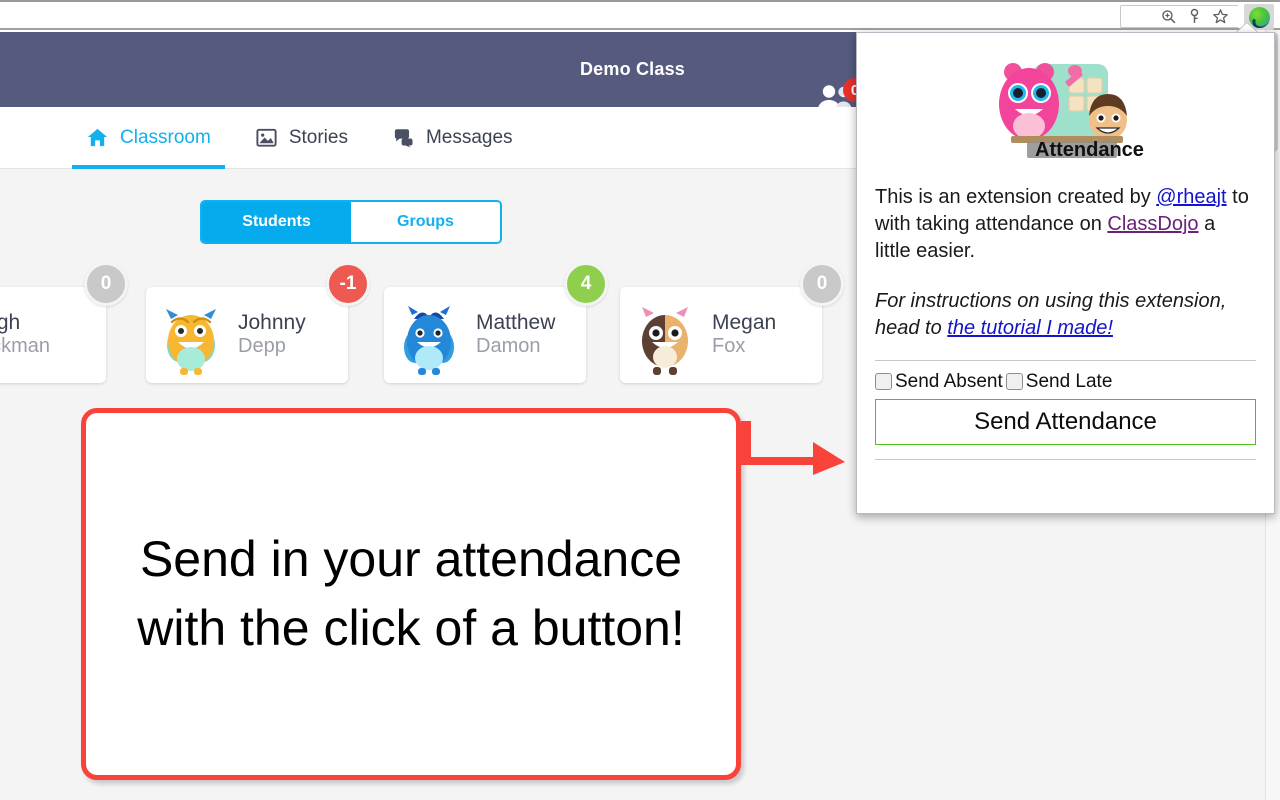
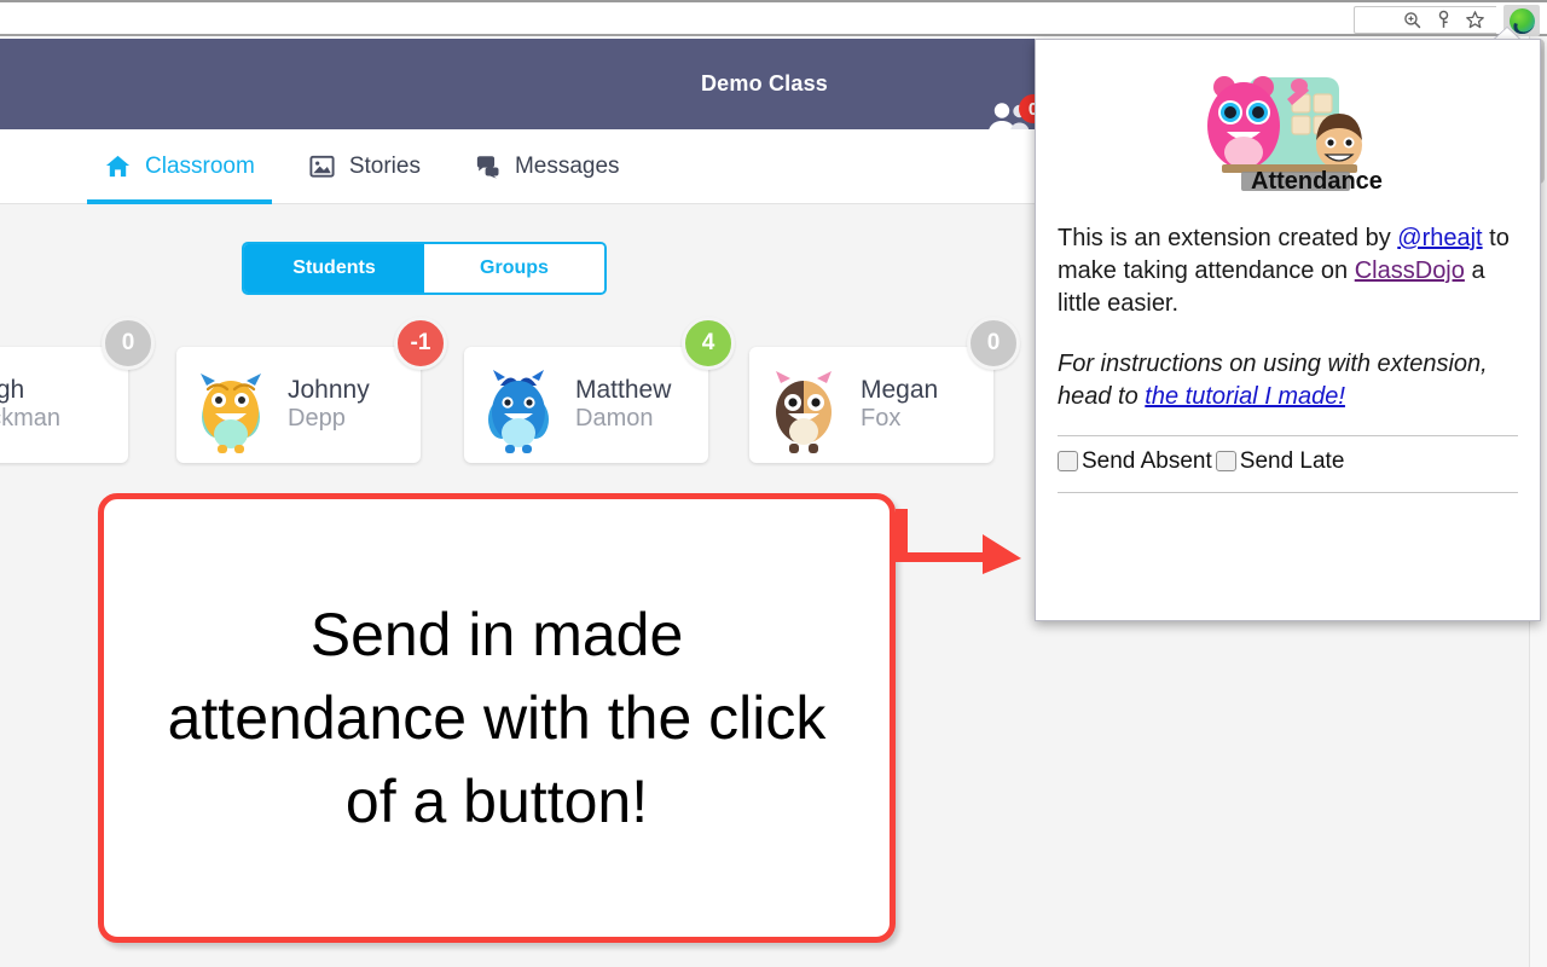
  Demo Class
  0
  Classroom
  Stories
  Messages
  Students
  Groups
  0
  Johnny
  Depp
  -1
  Matthew
  Damon
  4
  Megan
  Fox
  0
- Send in your attendance with the click of a button!
+ Send in made attendance with the click of a button!
  Attendance
- This is an extension created by @rheajt to with taking attendance on ClassDojo a little easier.
+ This is an extension created by @rheajt to make taking attendance on ClassDojo a little easier.
- For instructions on using this extension, head to the tutorial I made!
+ For instructions on using with extension, head to the tutorial I made!
  Send Absent
  Send Late
- Send Attendance
